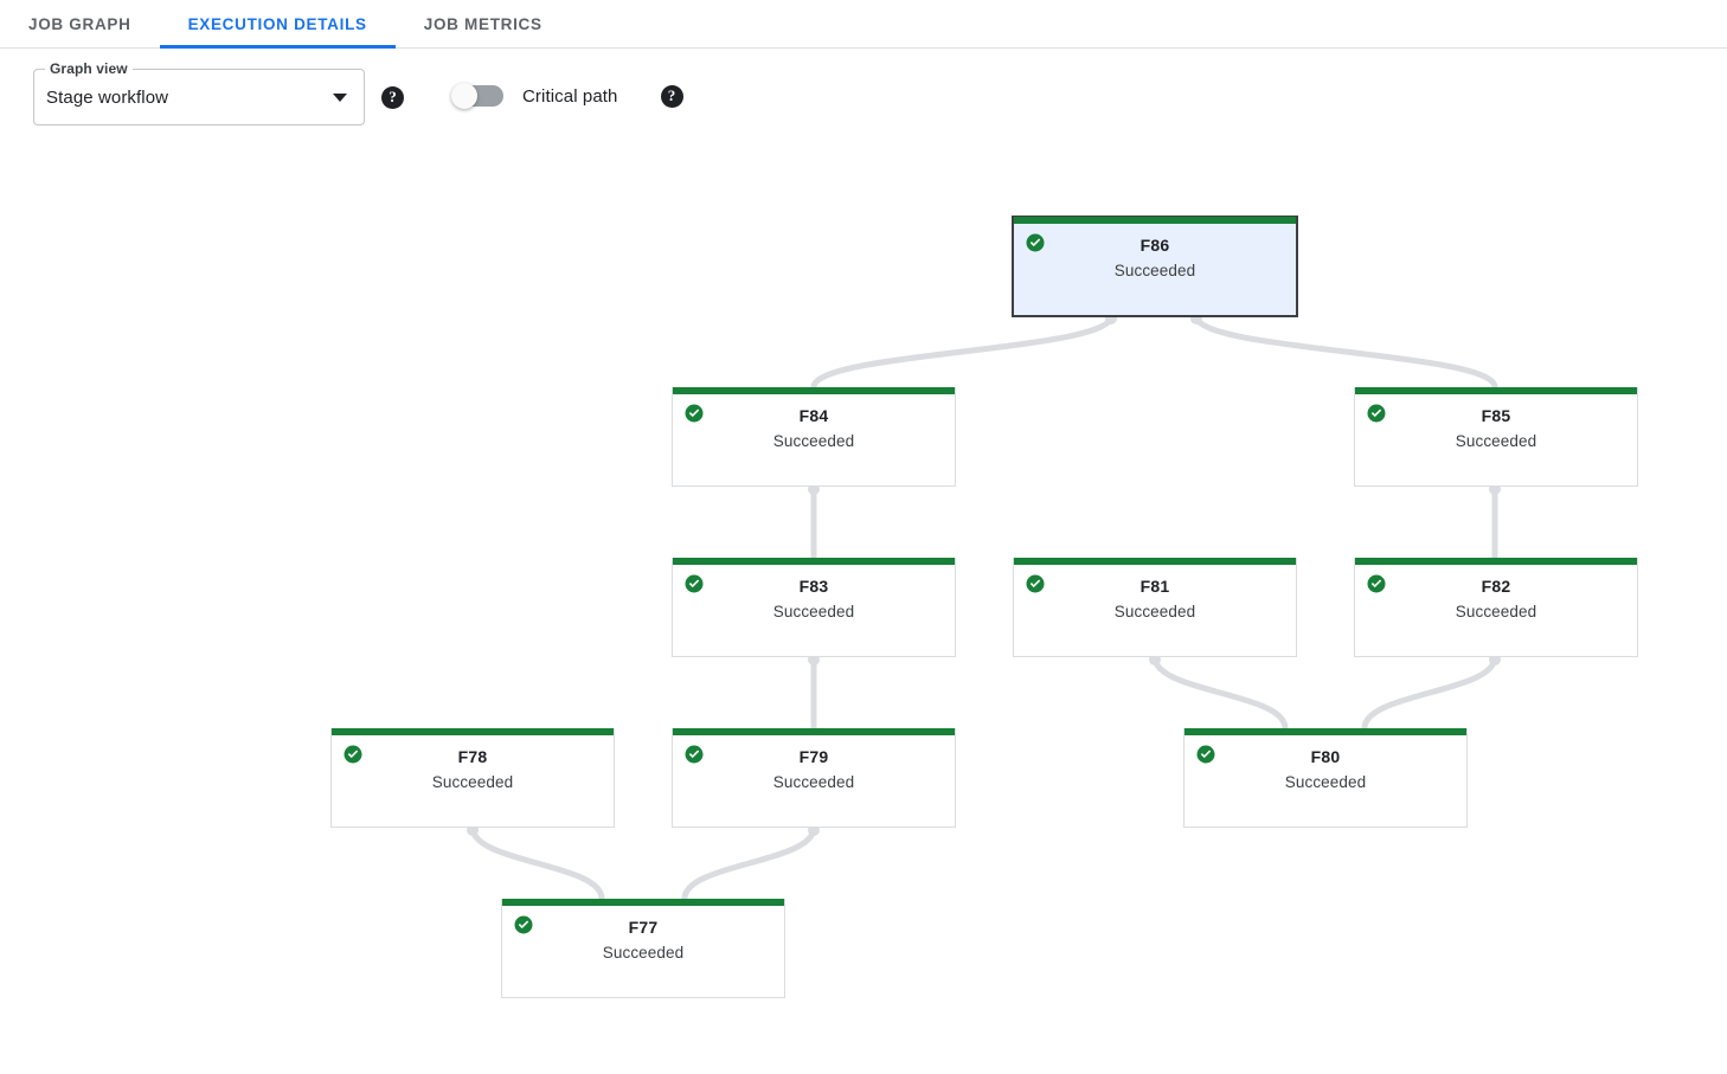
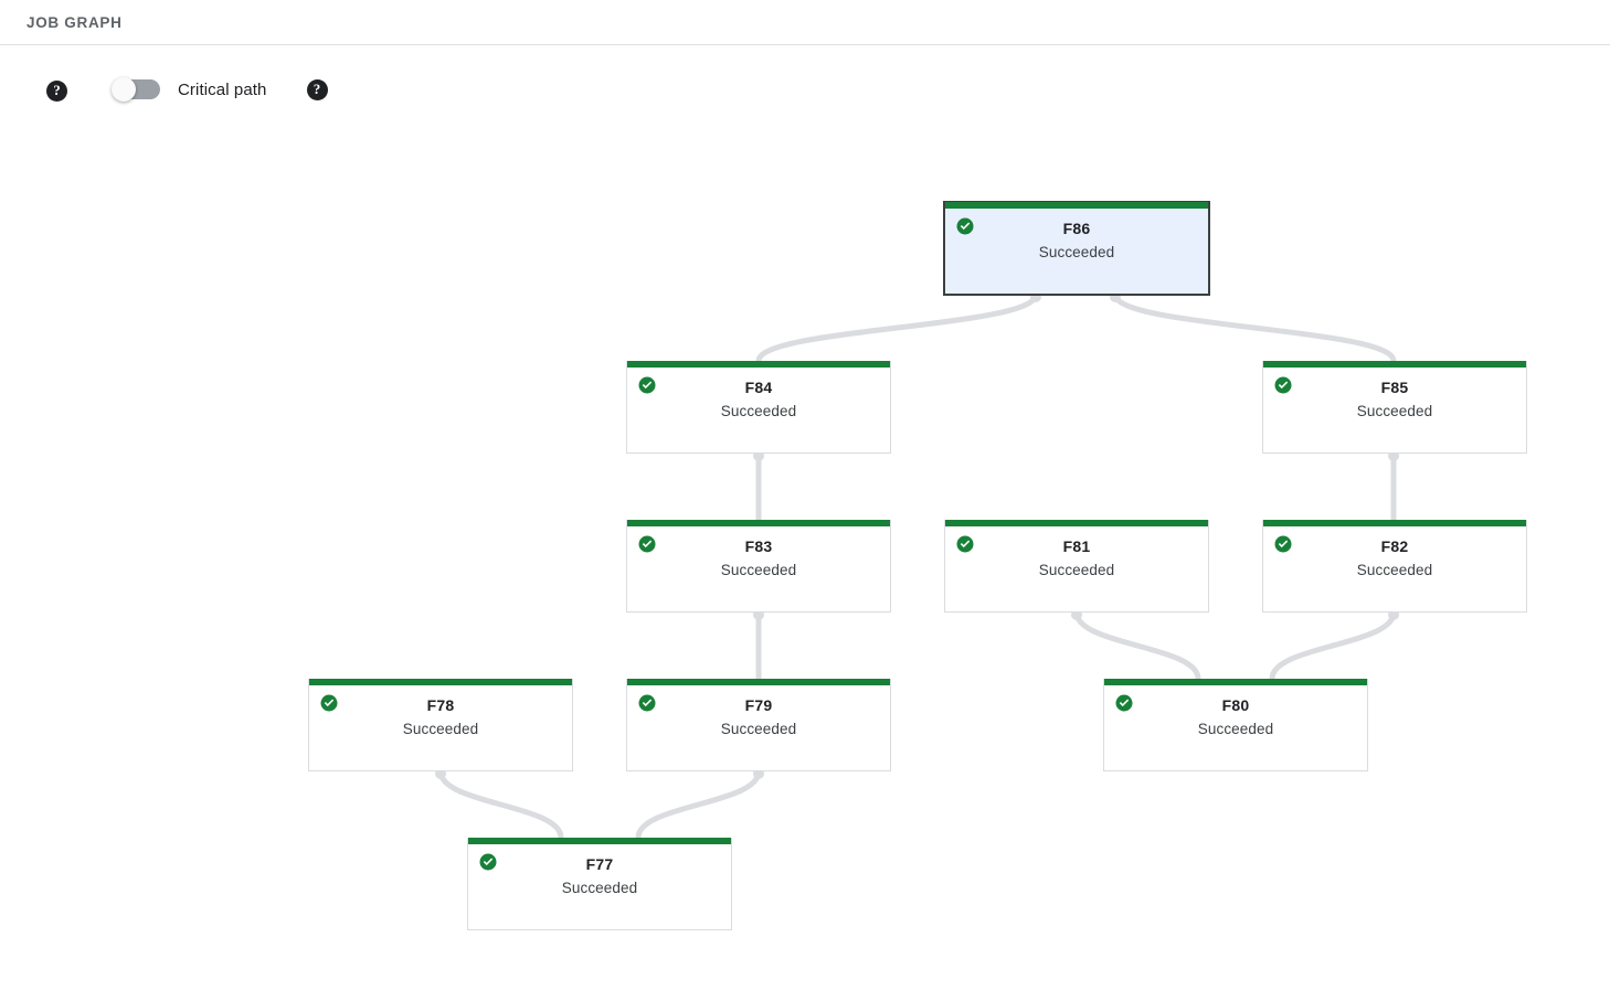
  JOB GRAPH
- EXECUTION DETAILS
- JOB METRICS
- Graph view
- Stage workflow
  ?
  Critical path
  ?
  F86
  Succeeded
  F84
  Succeeded
  F85
  Succeeded
  F83
  Succeeded
  F81
  Succeeded
  F82
  Succeeded
  F78
  Succeeded
  F79
  Succeeded
  F80
  Succeeded
  F77
  Succeeded
